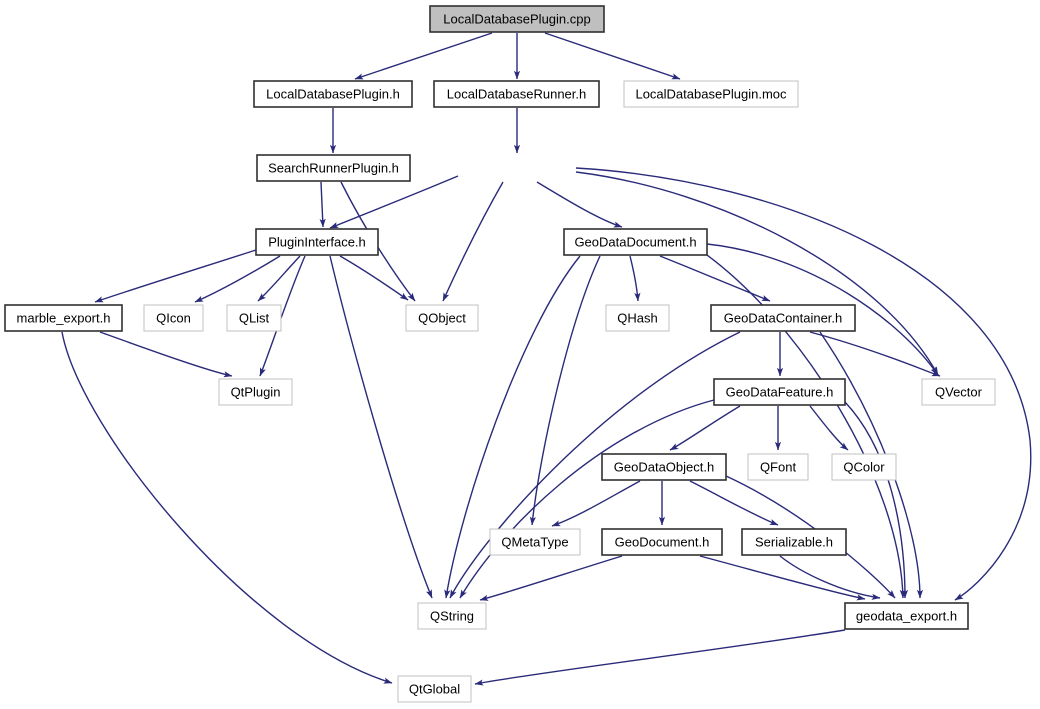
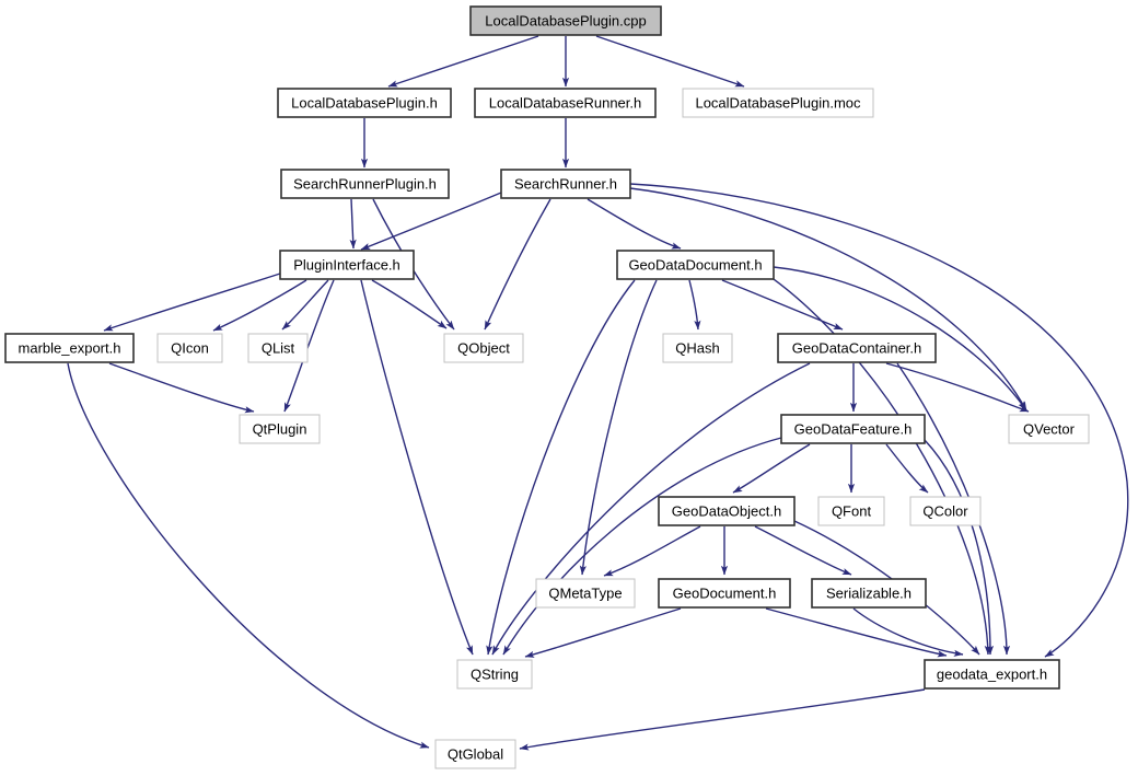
  LocalDatabasePlugin.cpp
  LocalDatabasePlugin.h
  LocalDatabaseRunner.h
  LocalDatabasePlugin.moc
  SearchRunnerPlugin.h
+ SearchRunner.h
  PluginInterface.h
  GeoDataDocument.h
  marble_export.h
  QIcon
  QList
  QObject
  QHash
  GeoDataContainer.h
  QtPlugin
  GeoDataFeature.h
  QVector
  GeoDataObject.h
  QFont
  QColor
  QMetaType
  GeoDocument.h
  Serializable.h
  QString
  geodata_export.h
  QtGlobal
